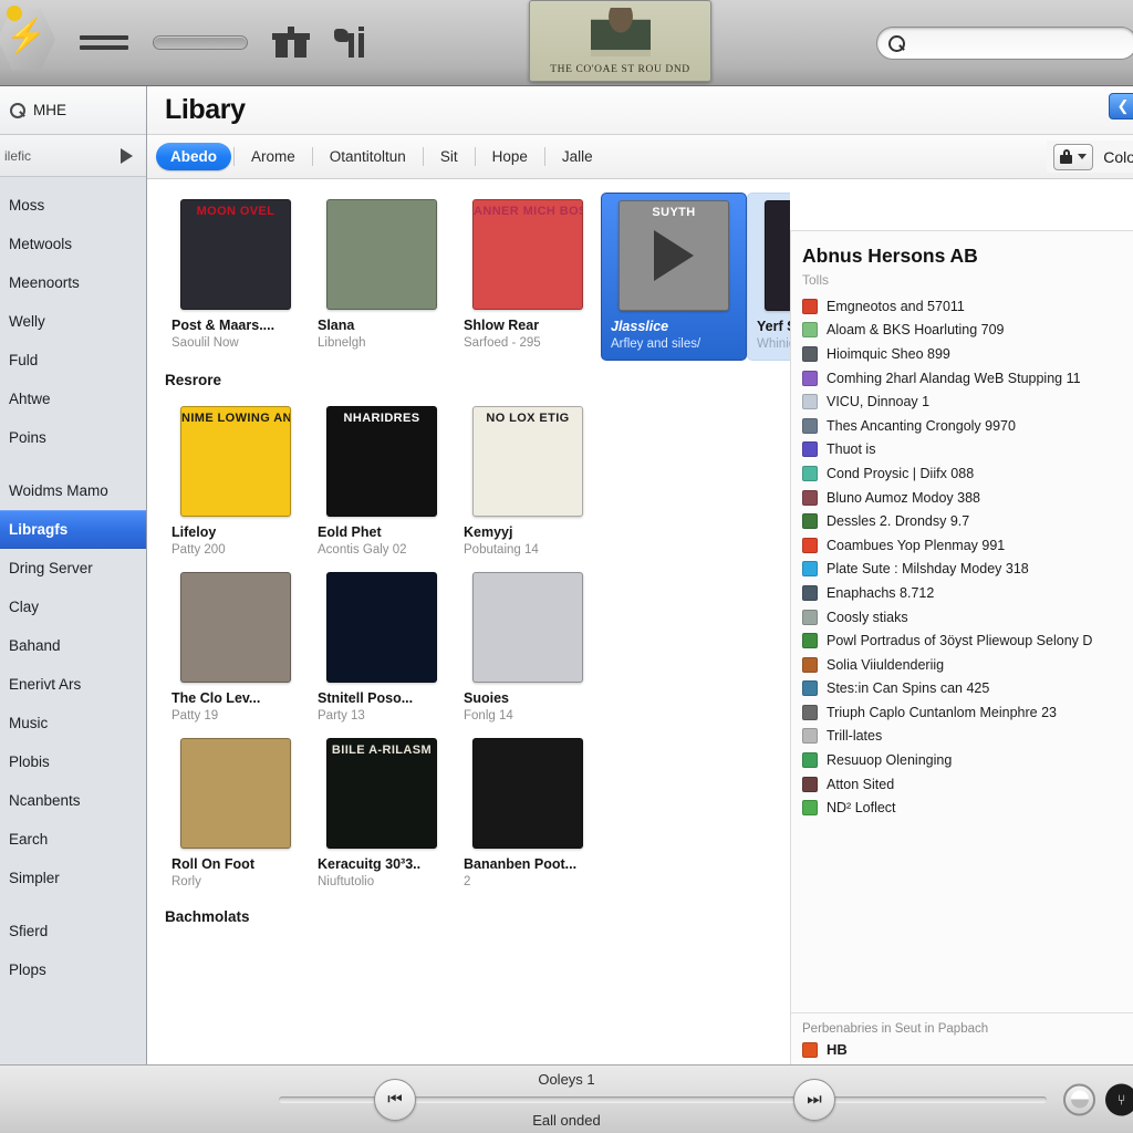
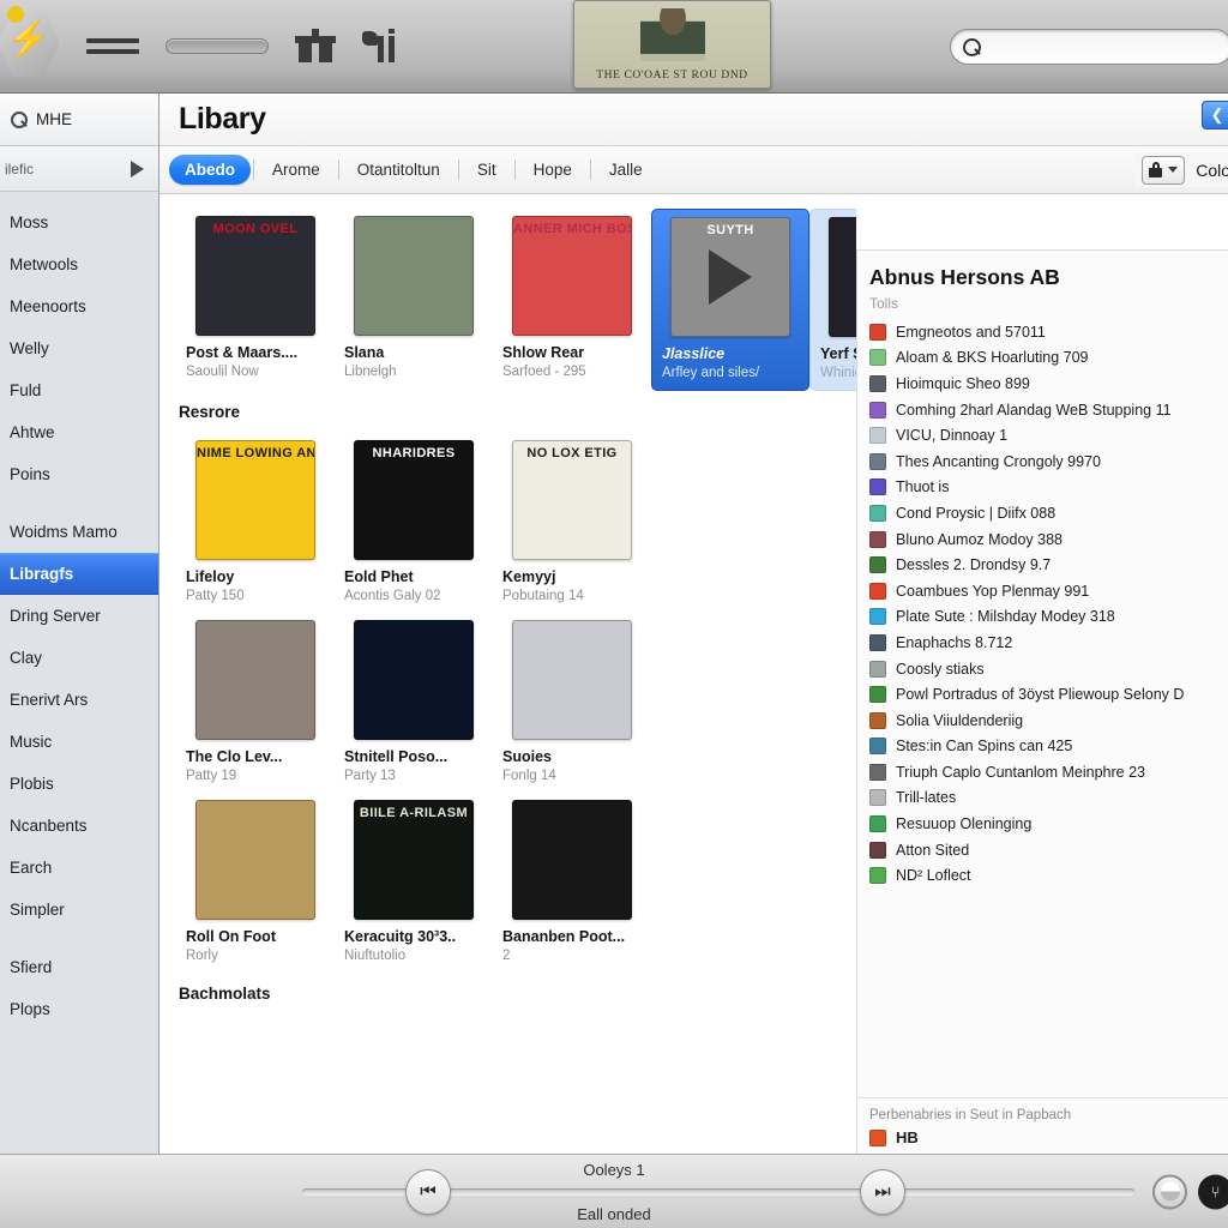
  ⚡
  THE CO'OAE ST ROU DND
  MHE
  ilefic
  Moss
  Metwools
  Meenoorts
  Welly
  Fuld
  Ahtwe
  Poins
  Woidms Mamo
  Libragfs
  Dring Server
  Clay
- Bahand
  Enerivt Ars
  Music
  Plobis
  Ncanbents
  Earch
  Simpler
  Sfierd
  Plops
  Libary
  ❮
  Abedo
  Arome
  Otantitoltun
  Sit
  Hope
  Jalle
  Colo
  MOON OVEL
  Post & Maars....
  Saoulil Now
  Slana
  Libnelgh
  ANNER MICH BO
  Shlow Rear
  Sarfoed - 295
  SUYTH
  Jlasslice
  Arfley and siles/
  Resrore
  NIME LOWING AN
  Lifeloy
- Patty 200
+ Patty 150
  NHARIDRES
  Eold Phet
  Acontis Galy 02
  NO LOX ETIG
  Kemyyj
  Pobutaing 14
  The Clo Lev...
  Patty 19
  Stnitell Poso...
  Party 13
  Suoies
  Fonlg 14
  Roll On Foot
  Rorly
  BIILE A-RILASM
  Keracuitg 30³3..
  Niuftutolio
  Bananben Poot...
  2
  Bachmolats
  Abnus Hersons AB
  Tolls
  Emgneotos and 57011
  Aloam & BKS Hoarluting 709
  Hioimquic Sheo 899
  Comhing 2harl Alandag WeB Stupping 11
  VICU, Dinnoay 1
  Thes Ancanting Crongoly 9970
  Thuot is
  Cond Proysic | Diifx 088
  Bluno Aumoz Modoy 388
  Dessles 2. Drondsy 9.7
  Coambues Yop Plenmay 991
  Plate Sute : Milshday Modey 318
  Enaphachs 8.712
  Coosly stiaks
  Powl Portradus of 3öyst Pliewoup Selony D
  Solia Viiuldenderiig
  Stes:in Can Spins can 425
  Triuph Caplo Cuntanlom Meinphre 23
  Trill-lates
  Resuuop Oleninging
  Atton Sited
  ND² Loflect
  Perbenabries in Seut in Papbach
  HB
  ⏮
  ⏭
  Ooleys 1
  Eall onded
  ⑂
